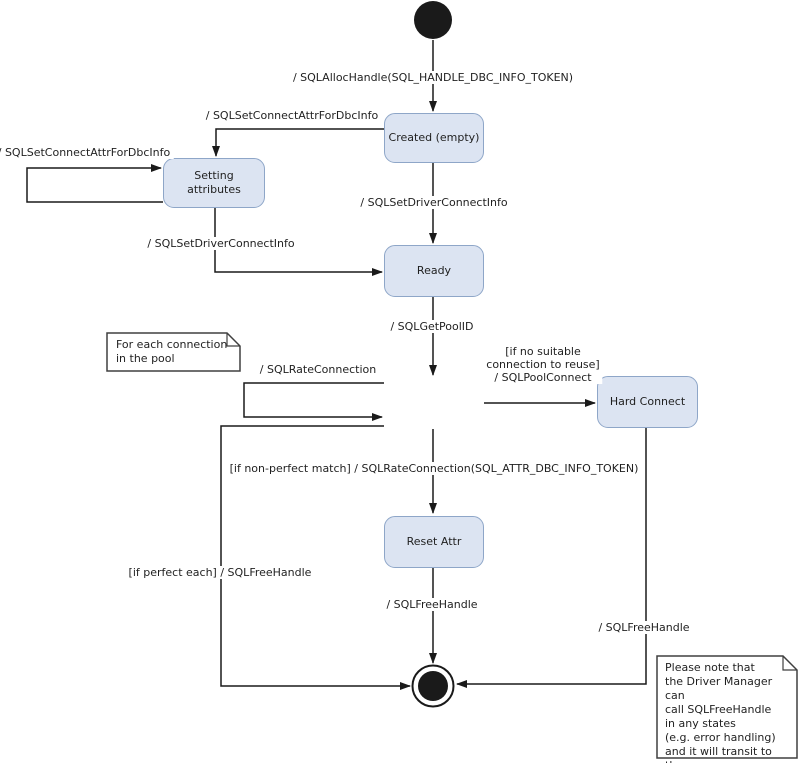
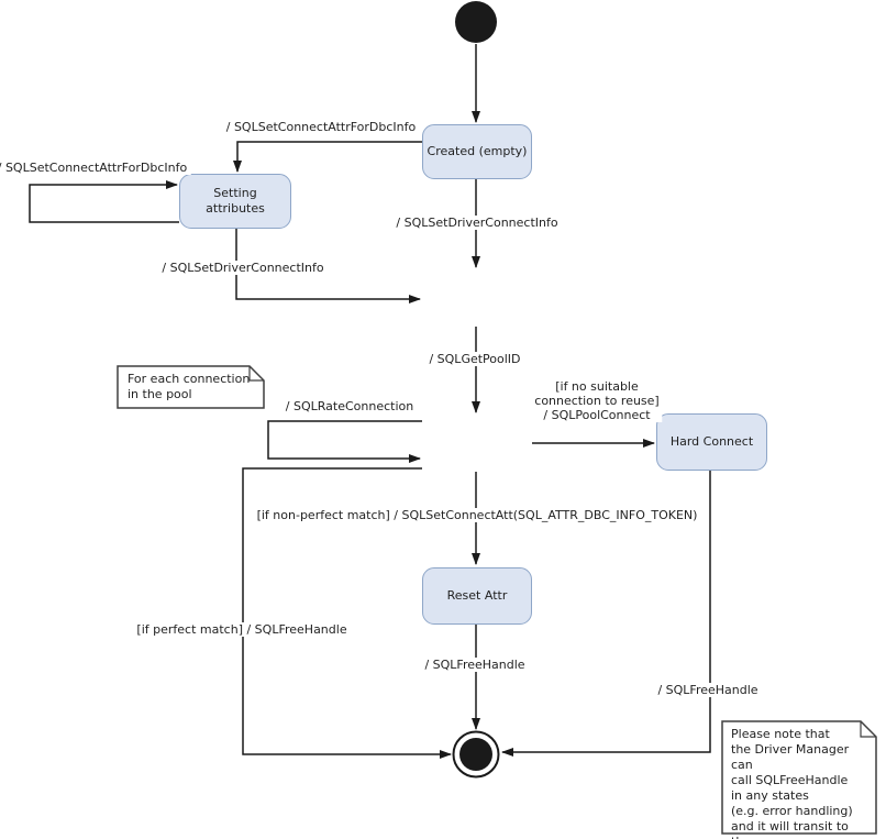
  Created (empty)
  Setting
  attributes
- Ready
  Hard Connect
  Reset Attr
- / SQLAllocHandle(SQL_HANDLE_DBC_INFO_TOKEN)
  / SQLSetConnectAttrForDbcInfo
  SQLSetConnectAttrForDbcInfo
  / SQLSetDriverConnectInfo
  / SQLSetDriverConnectInfo
  / SQLGetPoolID
  / SQLRateConnection
  [if no suitable
  connection to reuse]
  / SQLPoolConnect
- [if non-perfect match] / SQLRateConnection(SQL_ATTR_DBC_INFO_TOKEN)
+ [if non-perfect match] / SQLSetConnectAtt(SQL_ATTR_DBC_INFO_TOKEN)
- [if perfect each] / SQLFreeHandle
+ [if perfect match] / SQLFreeHandle
  / SQLFreeHandle
  / SQLFreeHandle
  For each connection
  in the pool
  Please note that
  the Driver Manager can
  call SQLFreeHandle
  in any states
  (e.g. error handling)
  and it will transit to
